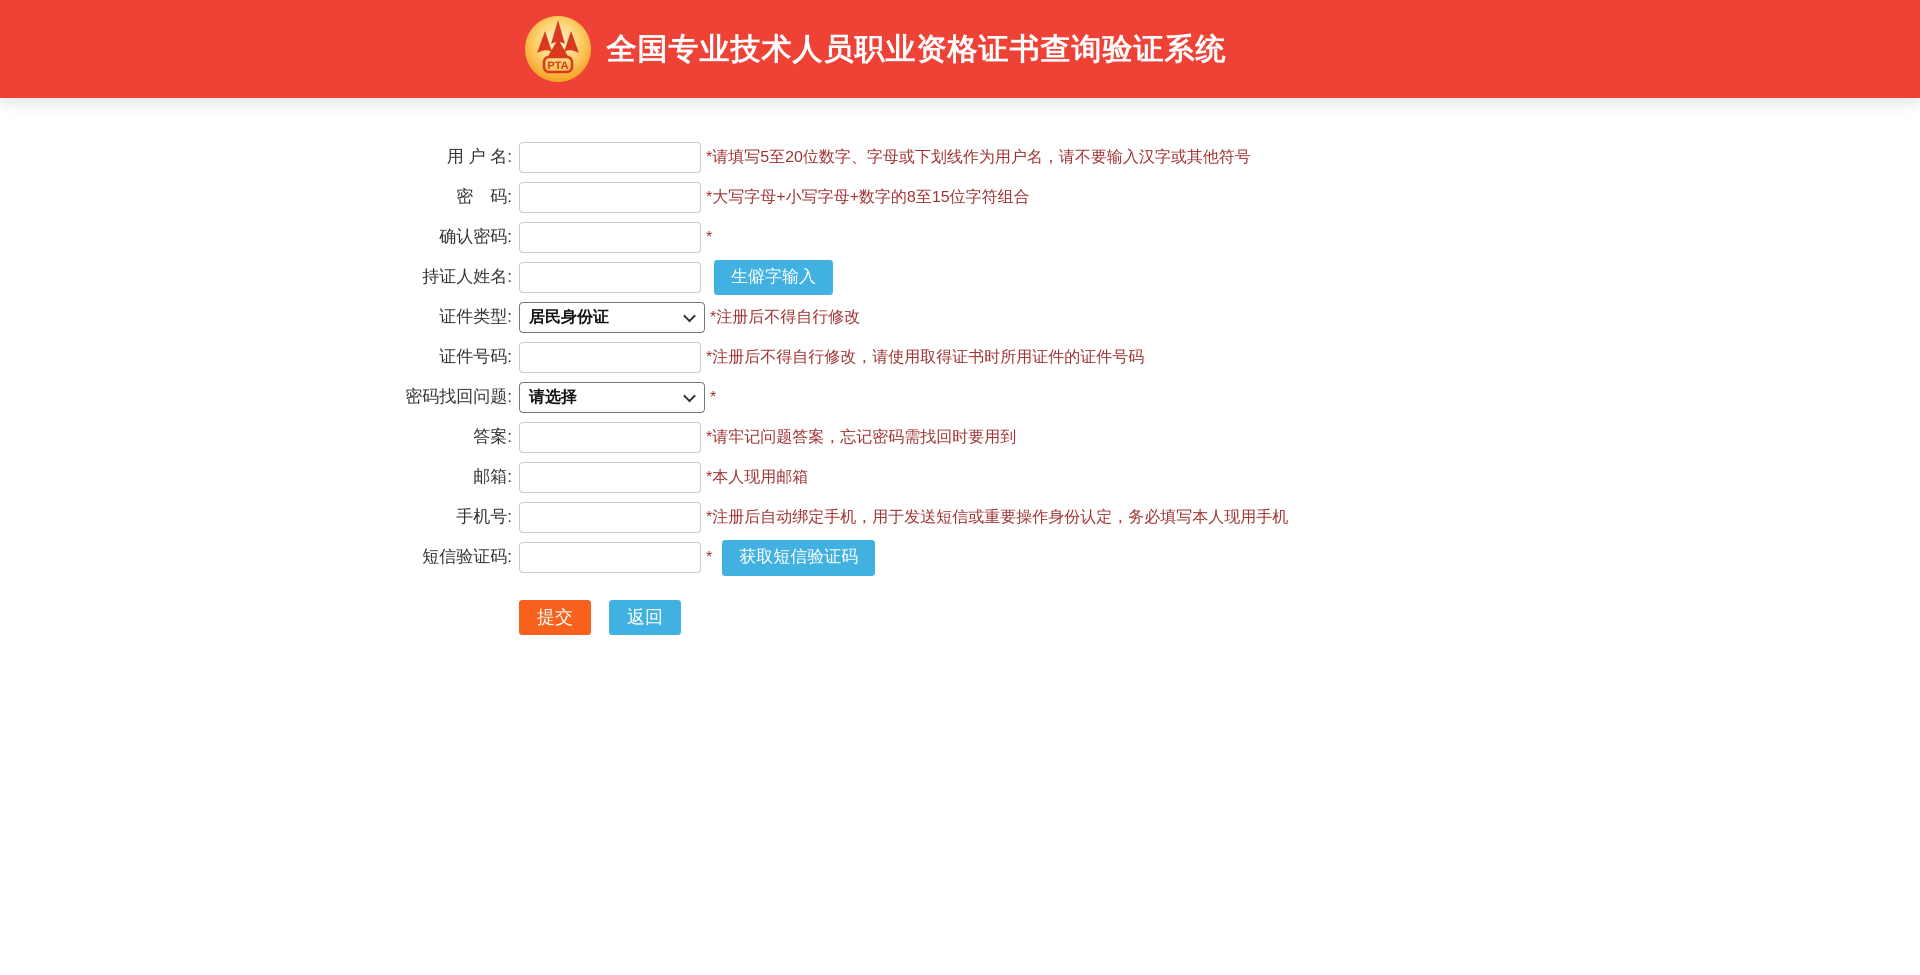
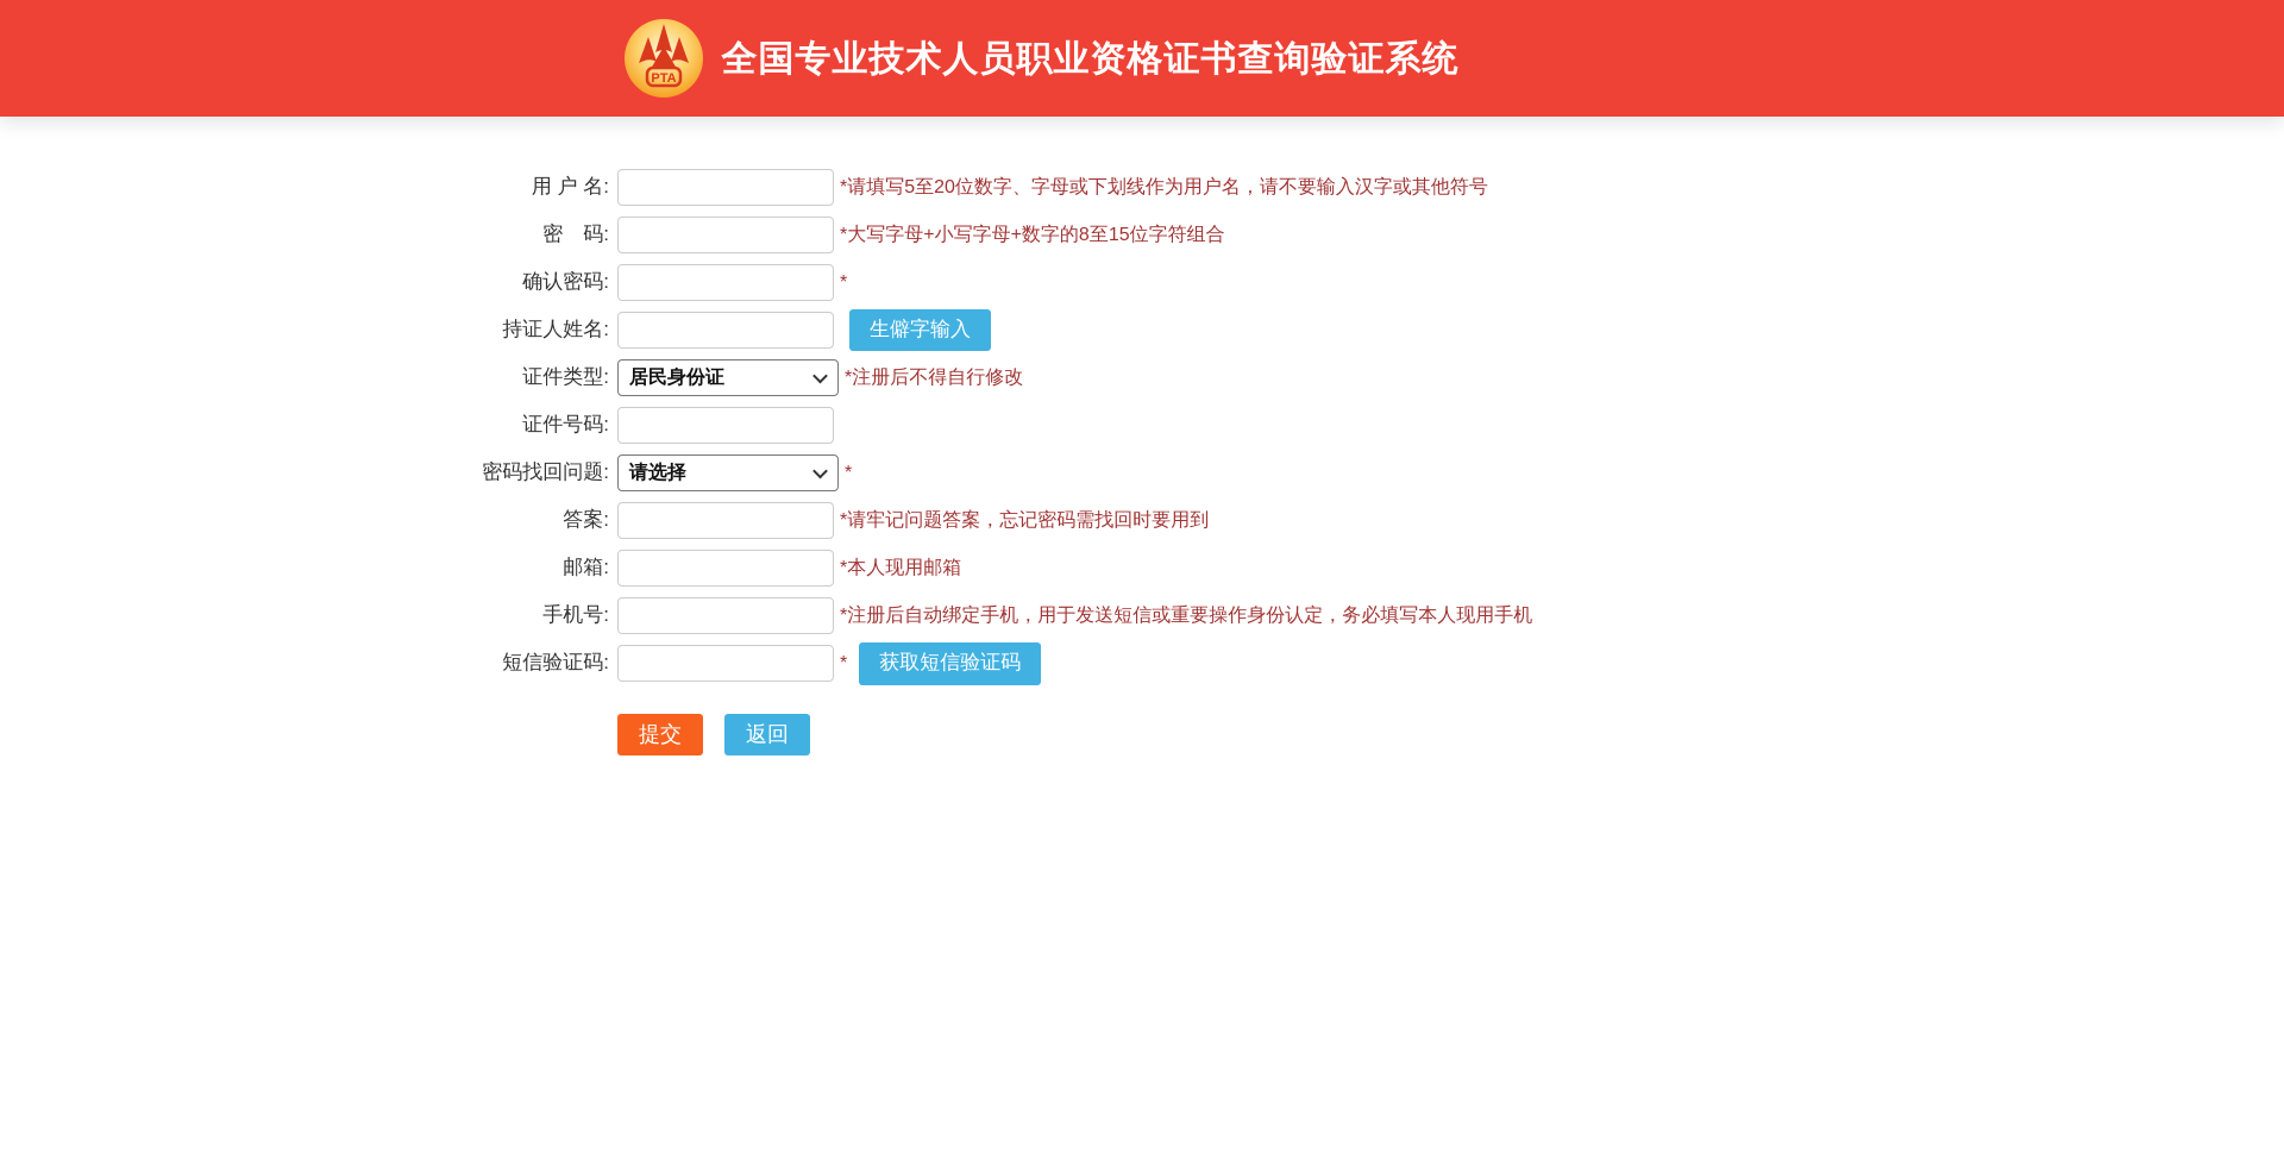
  PTA
  全国专业技术人员职业资格证书查询验证系统
  用 户 名:
  *请填写5至20位数字、字母或下划线作为用户名，请不要输入汉字或其他符号
  密 码:
  *大写字母+小写字母+数字的8至15位字符组合
  确认密码:
  *
  持证人姓名:
  生僻字输入
  证件类型:
  居民身份证
  *注册后不得自行修改
  证件号码:
- *注册后不得自行修改，请使用取得证书时所用证件的证件号码
  密码找回问题:
  请选择
  *
  答案:
  *请牢记问题答案，忘记密码需找回时要用到
  邮箱:
  *本人现用邮箱
  手机号:
  *注册后自动绑定手机，用于发送短信或重要操作身份认定，务必填写本人现用手机
  短信验证码:
  *
  获取短信验证码
  提交
  返回
